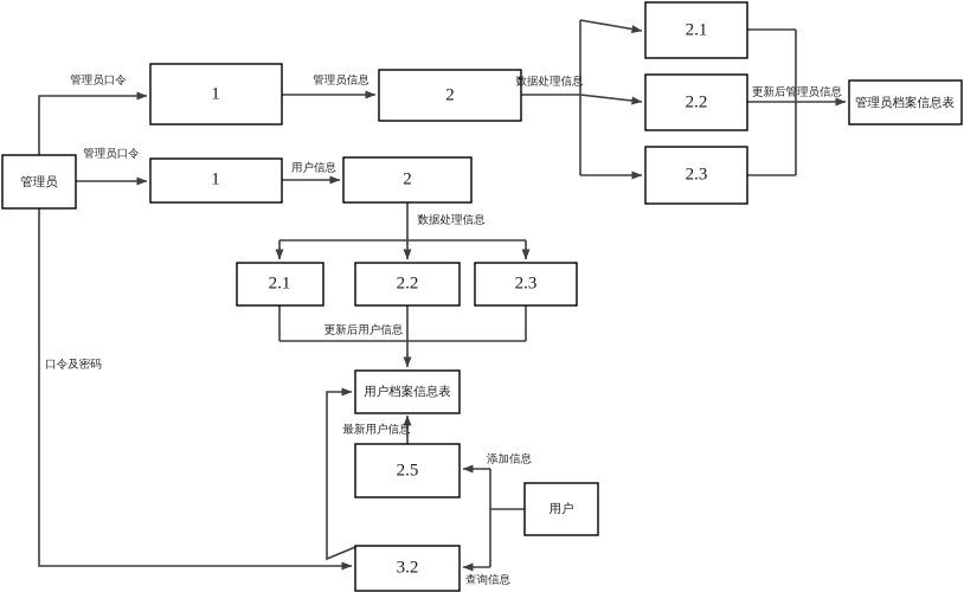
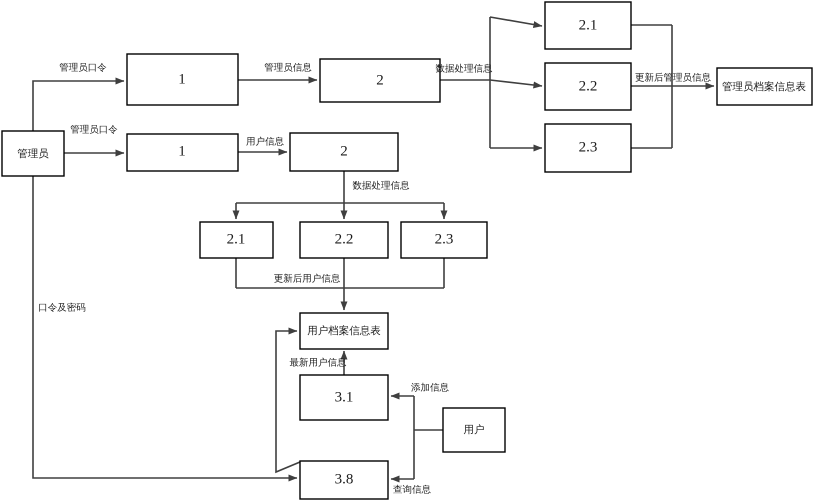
  管理员
  1
  2
  2.1
  2.2
  2.3
  管理员档案信息表
  1
  2
  2.1
  2.2
  2.3
  用户档案信息表
- 2.5
+ 3.1
- 3.2
+ 3.8
  用户
  管理员口令
  管理员信息
  数据处理信息
  更新后管理员信息
  管理员口令
  用户信息
  数据处理信息
  更新后用户信息
  口令及密码
  最新用户信息
  添加信息
  查询信息
